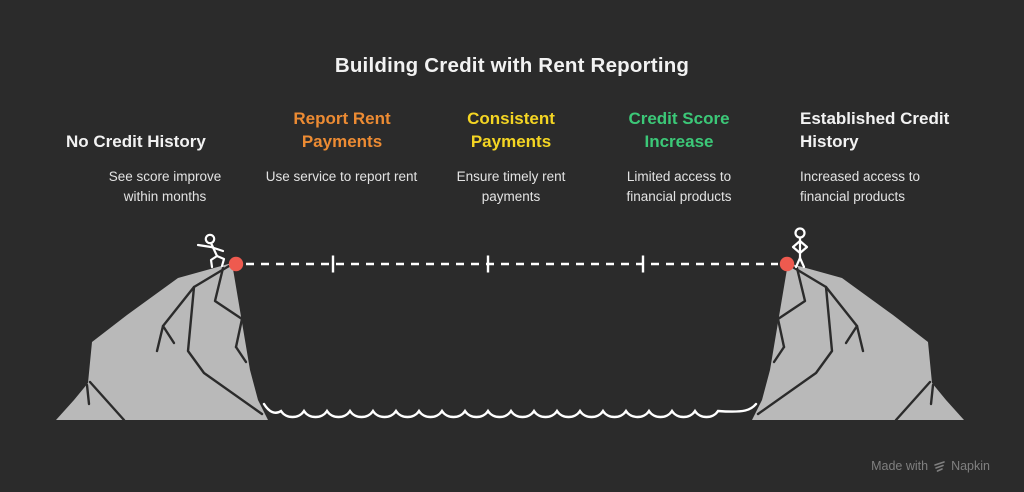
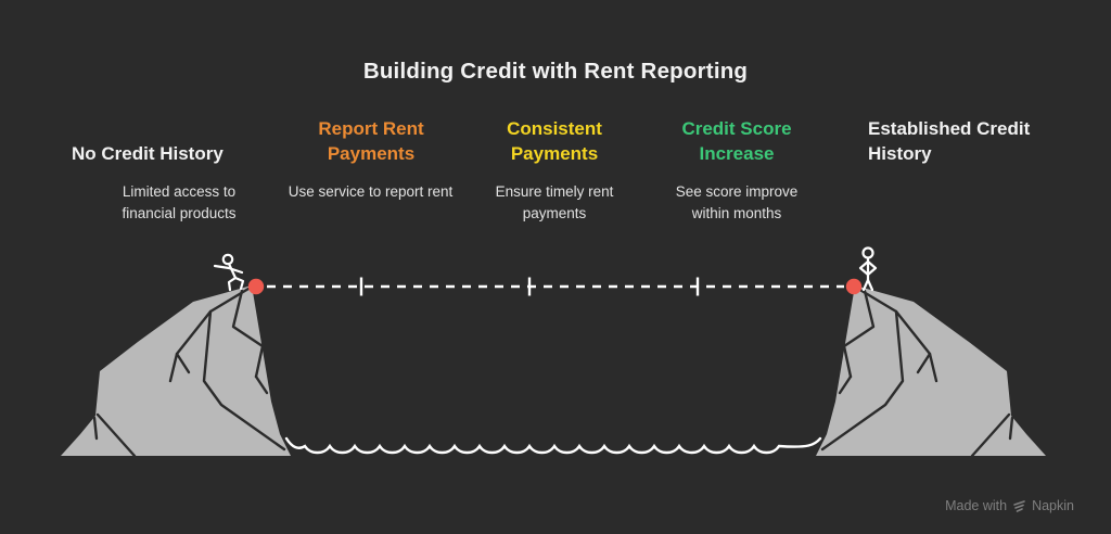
  Building Credit with Rent Reporting
  No Credit History
  Report Rent Payments
  Consistent Payments
  Credit Score Increase
  Established Credit History
- See score improve within months
+ Limited access to financial products
  Use service to report rent
  Ensure timely rent payments
- Limited access to financial products
+ See score improve within months
- Increased access to financial products
  Made with
  Napkin
